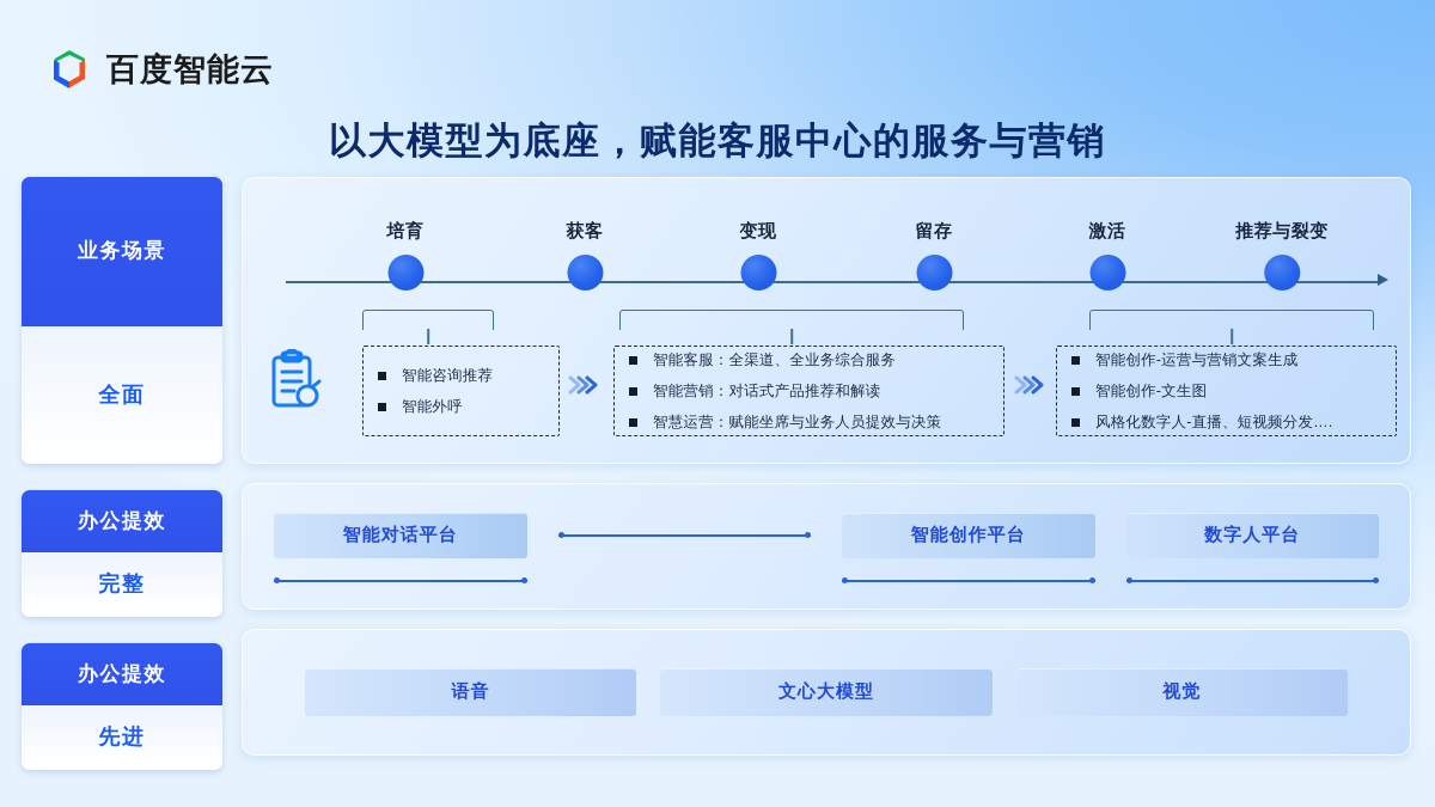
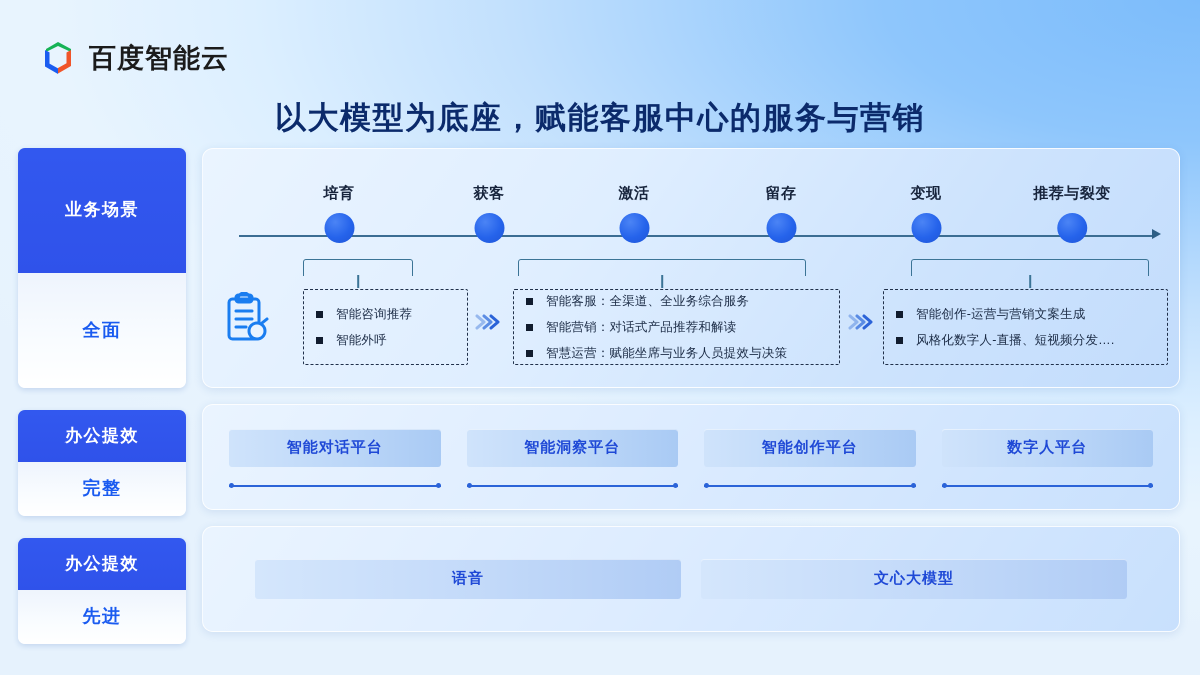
  百度智能云
  以大模型为底座，赋能客服中心的服务与营销
  业务场景
  全面
  办公提效
  完整
  办公提效
  先进
  培育
  获客
- 变现
+ 激活
  留存
- 激活
+ 变现
  推荐与裂变
  智能咨询推荐
  智能外呼
  智能客服：全渠道、全业务综合服务
  智能营销：对话式产品推荐和解读
  智慧运营：赋能坐席与业务人员提效与决策
  智能创作-运营与营销文案生成
- 智能创作-文生图
  风格化数字人-直播、短视频分发….
  智能对话平台
+ 智能洞察平台
  智能创作平台
  数字人平台
  语音
  文心大模型
- 视觉
